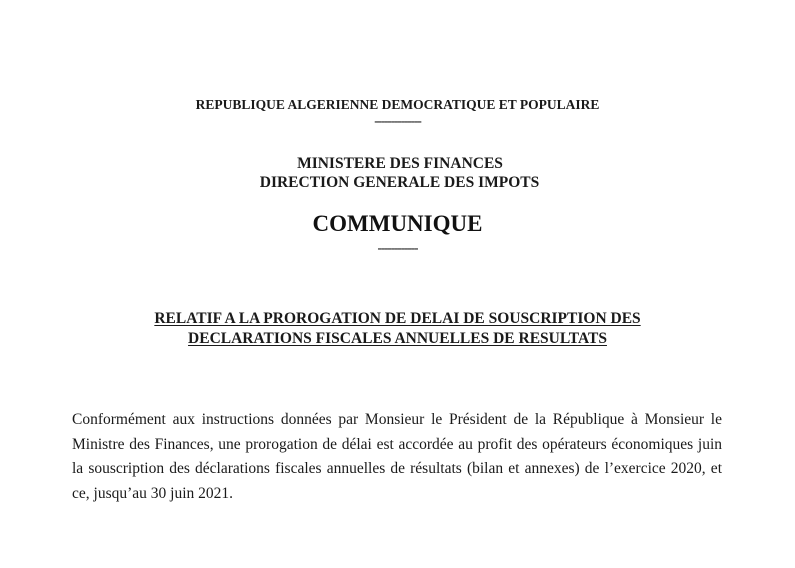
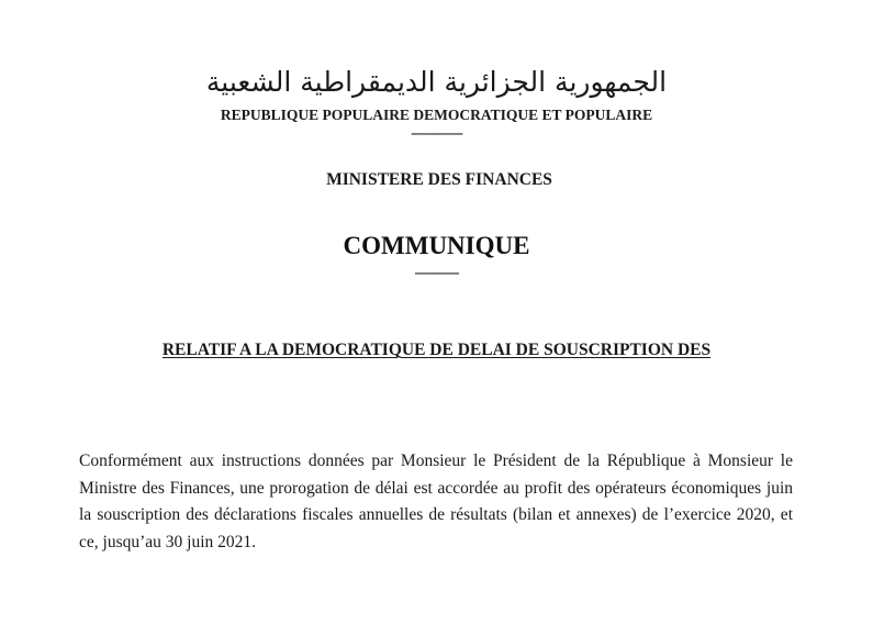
+ الجمهورية الجزائرية الديمقراطية الشعبية
- REPUBLIQUE ALGERIENNE DEMOCRATIQUE ET POPULAIRE
+ REPUBLIQUE POPULAIRE DEMOCRATIQUE ET POPULAIRE
  --------------
  MINISTERE DES FINANCES
- DIRECTION GENERALE DES IMPOTS
  COMMUNIQUE
  ------------
- RELATIF A LA PROROGATION DE DELAI DE SOUSCRIPTION DES
+ RELATIF A LA DEMOCRATIQUE DE DELAI DE SOUSCRIPTION DES
- DECLARATIONS FISCALES ANNUELLES DE RESULTATS
  Conformément aux instructions données par Monsieur le Président de la République à Monsieur le Ministre des Finances, une prorogation de délai est accordée au profit des opérateurs économiques juin la souscription des déclarations fiscales annuelles de résultats (bilan et annexes) de l’exercice 2020, et ce, jusqu’au 30 juin 2021.
